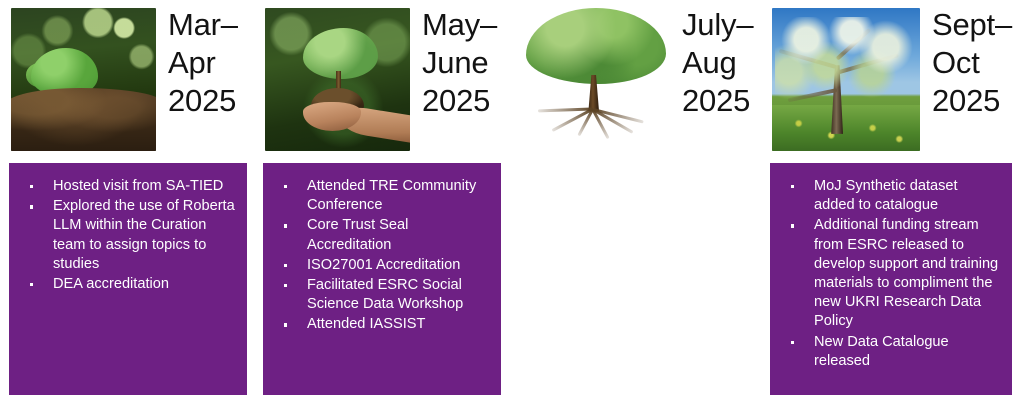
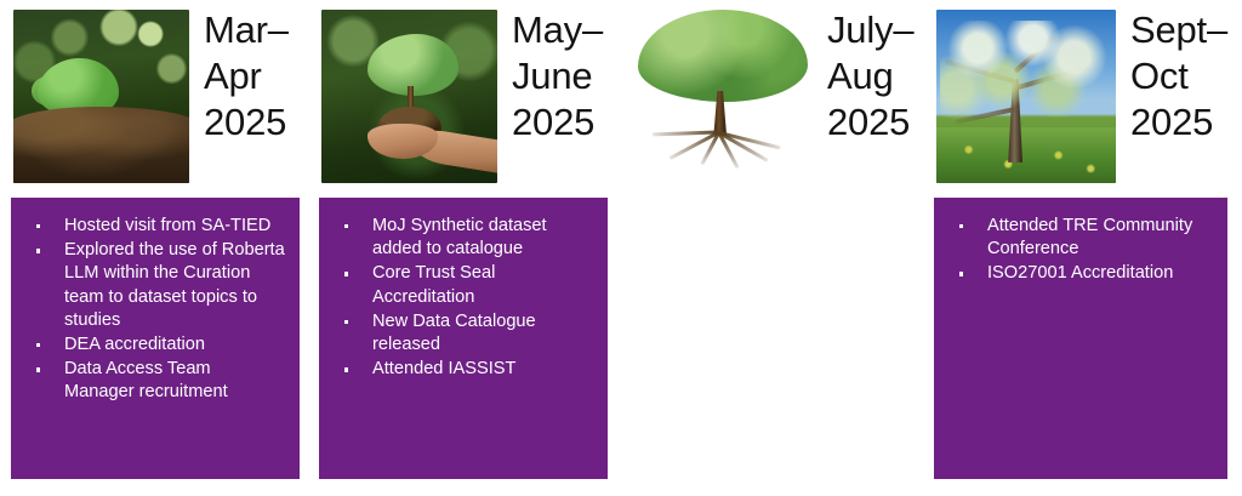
  Mar–
  Apr
  2025
  Hosted visit from SA-TIED
- Explored the use of Roberta LLM within the Curation team to assign topics to studies
+ Explored the use of Roberta LLM within the Curation team to dataset topics to studies
  DEA accreditation
+ Data Access Team Manager recruitment
  May–
  June
  2025
- Attended TRE Community Conference
+ MoJ Synthetic dataset added to catalogue
  Core Trust Seal Accreditation
- ISO27001 Accreditation
+ New Data Catalogue released
- Facilitated ESRC Social Science Data Workshop
  Attended IASSIST
  July–
  Aug
  2025
  Sept–
  Oct
  2025
- MoJ Synthetic dataset added to catalogue
+ Attended TRE Community Conference
- Additional funding stream from ESRC released to develop support and training materials to compliment the new UKRI Research Data Policy
- New Data Catalogue released
+ ISO27001 Accreditation
